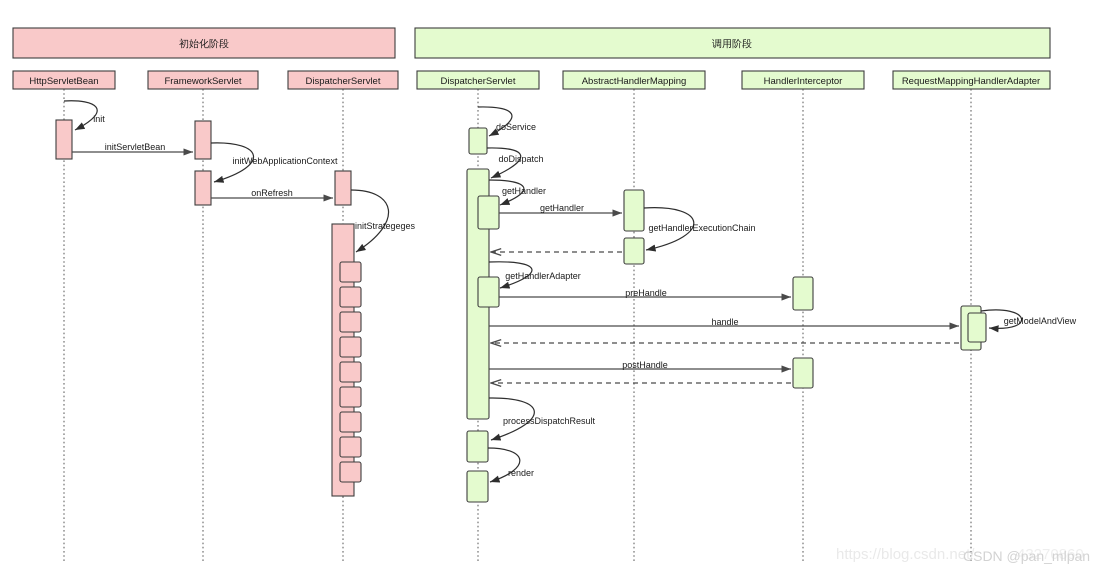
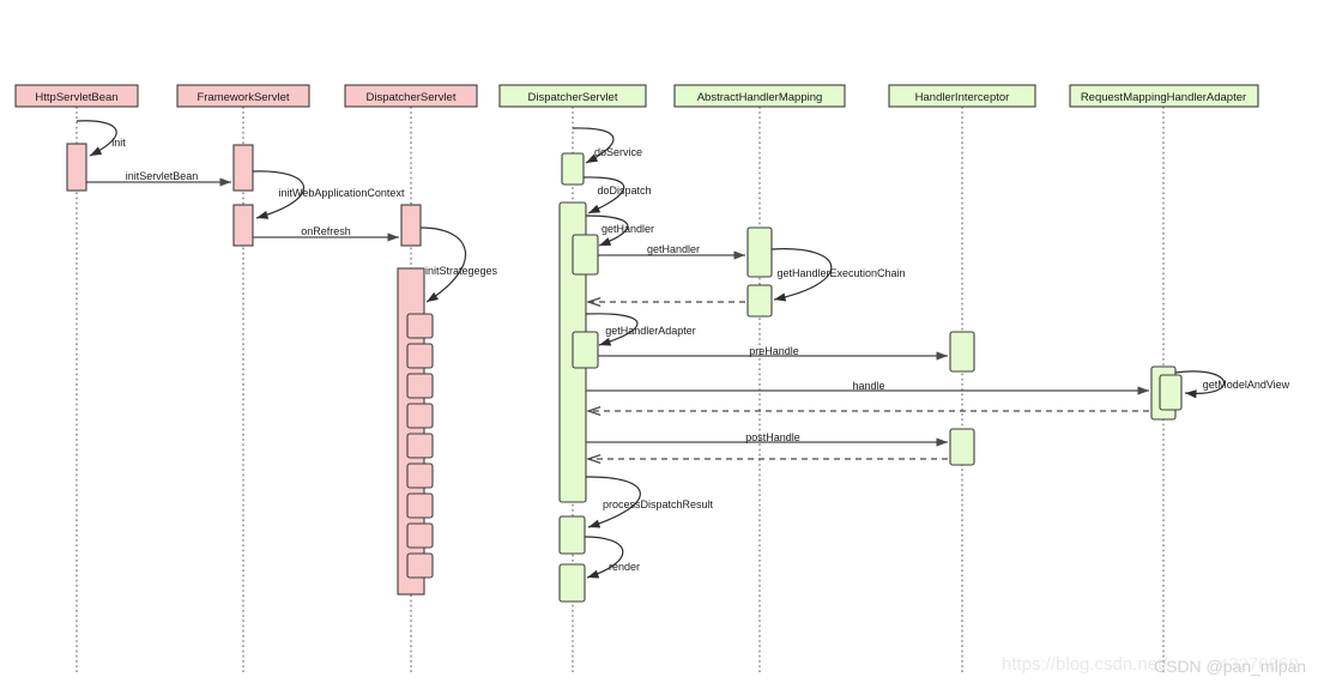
- 初始化阶段
- 调用阶段
  HttpServletBean
  FrameworkServlet
  DispatcherServlet
  DispatcherServlet
  AbstractHandlerMapping
  HandlerInterceptor
  RequestMappingHandlerAdapter
  init
  initServletBean
  initWebApplicationContext
  onRefresh
  initStrategeges
  doService
  doDispatch
  getHandler
  getHandler
  getHandlerExecutionChain
  getHandlerAdapter
  preHandle
  handle
  getModelAndView
  postHandle
  processDispatchResult
  render
  https://blog.csdn.net/
  43270860
  CSDN @pan_mlpan
